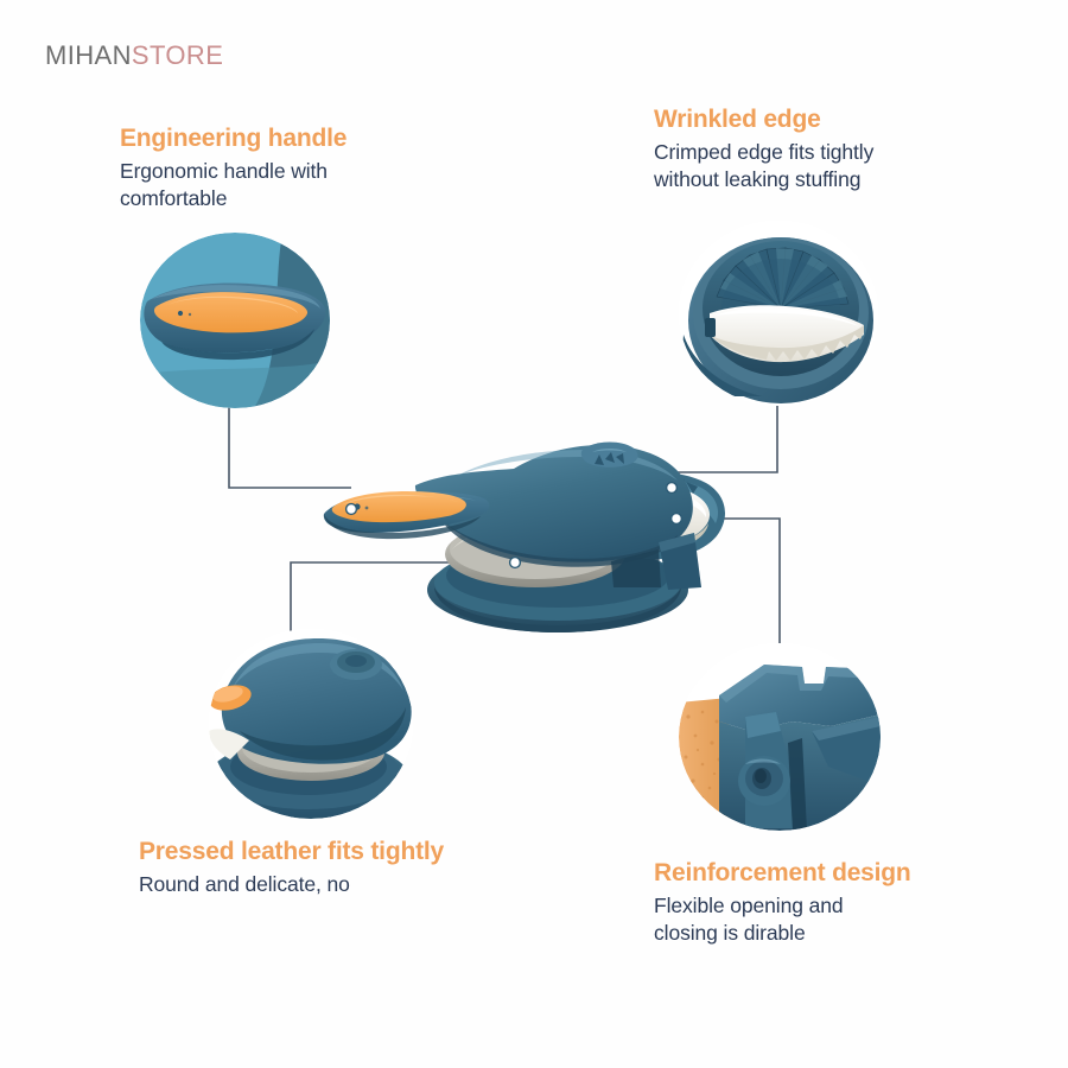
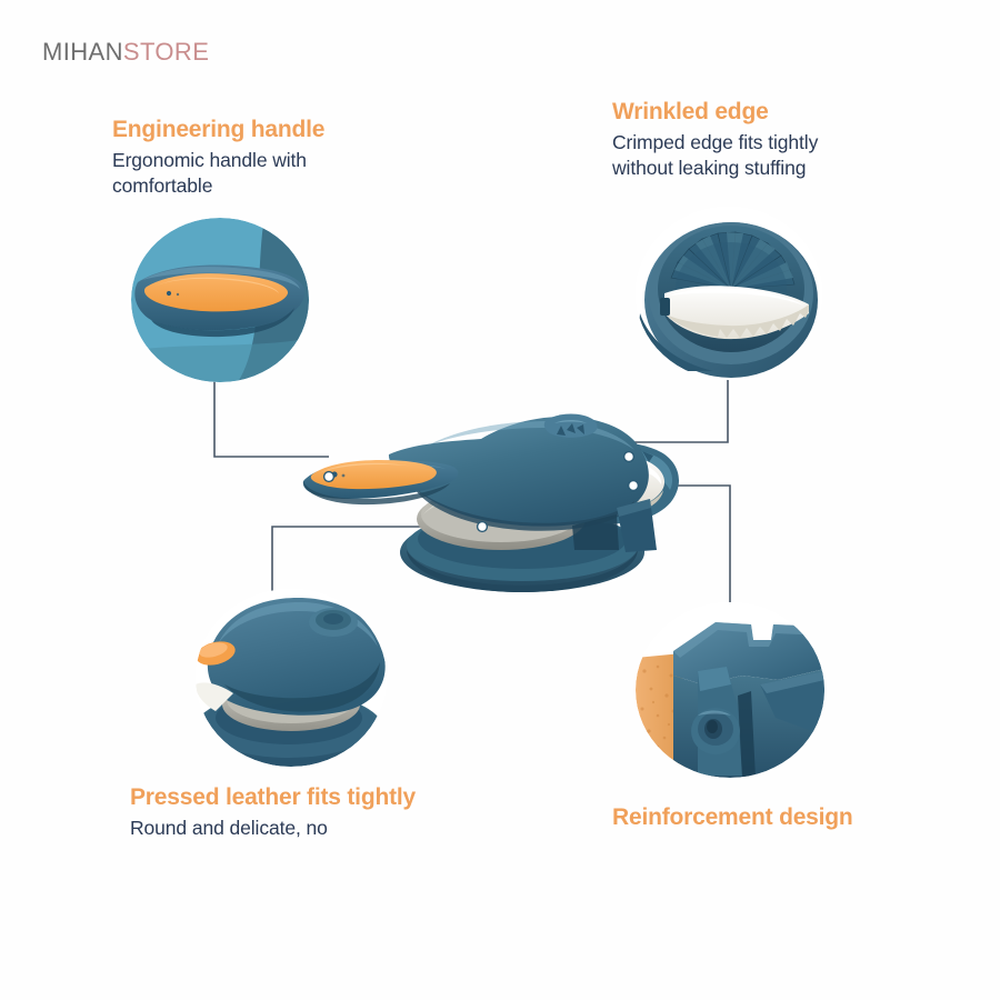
  MIHANSTORE
  Engineering handle
  Ergonomic handle with
  comfortable
  Wrinkled edge
  Crimped edge fits tightly
  without leaking stuffing
  Pressed leather fits tightly
  Round and delicate, no
  Reinforcement design
- Flexible opening and
- closing is dirable
